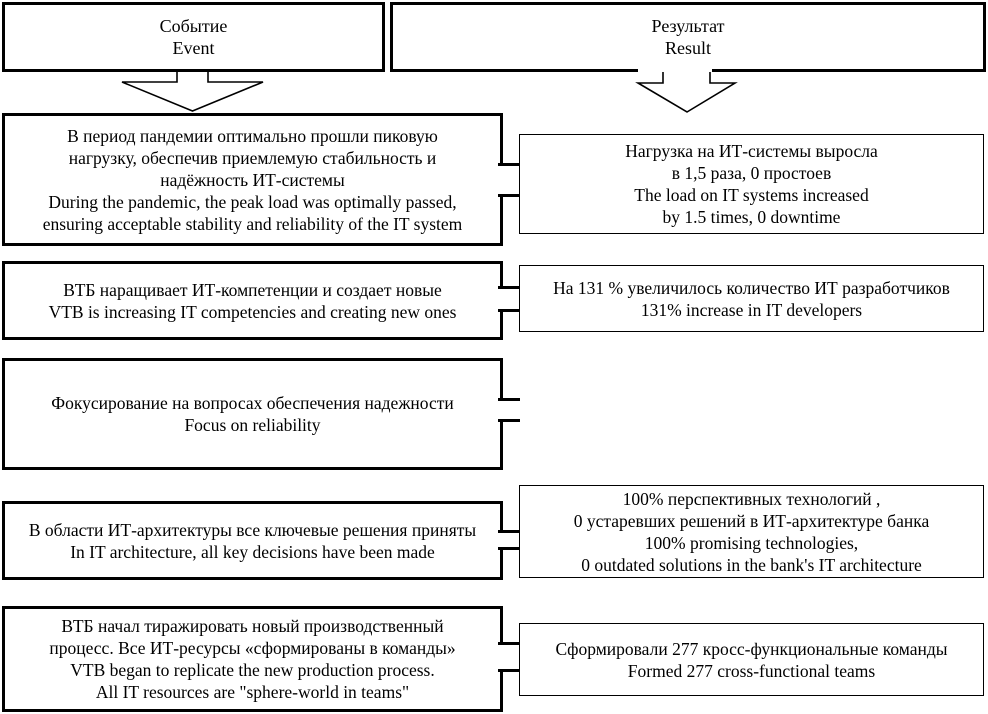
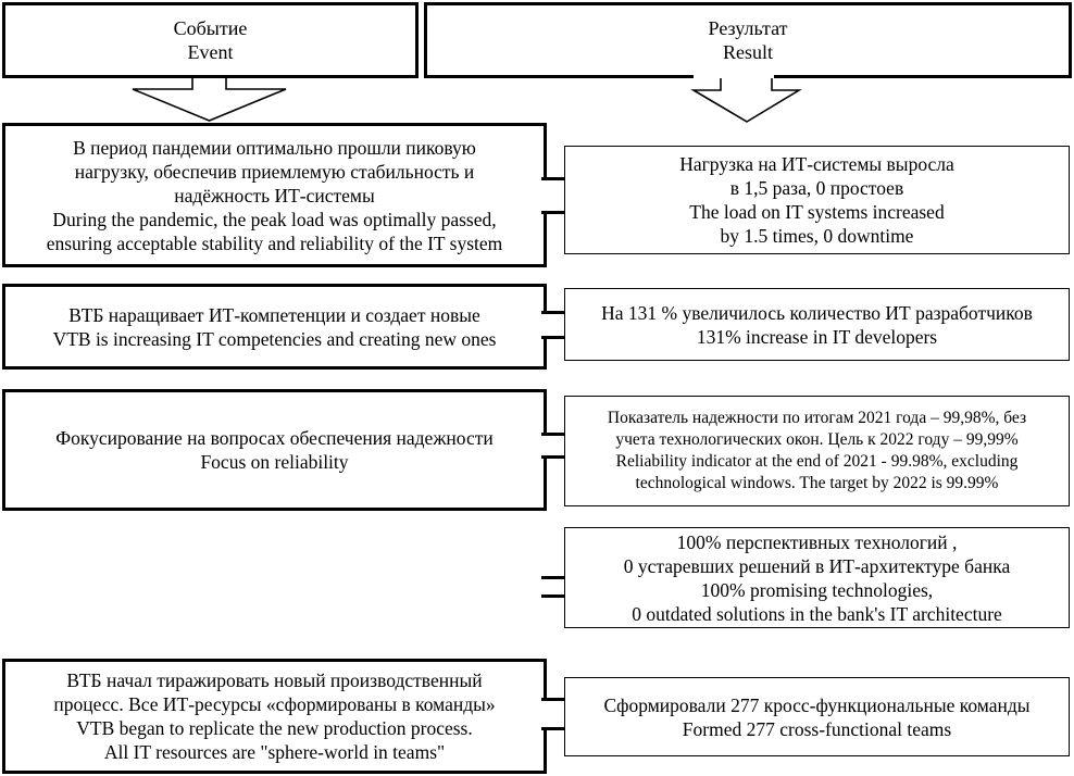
  Событие
  Event
  Результат
  Result
  В период пандемии оптимально прошли пиковую
  нагрузку, обеспечив приемлемую стабильность и
  надёжность ИТ-системы
  During the pandemic, the peak load was optimally passed,
  ensuring acceptable stability and reliability of the IT system
  ВТБ наращивает ИТ-компетенции и создает новые
  VTB is increasing IT competencies and creating new ones
  Фокусирование на вопросах обеспечения надежности
  Focus on reliability
- В области ИТ-архитектуры все ключевые решения приняты
- In IT architecture, all key decisions have been made
  ВТБ начал тиражировать новый производственный
  процесс. Все ИТ-ресурсы «сформированы в команды»
  VTB began to replicate the new production process.
  All IT resources are "sphere-world in teams"
  Нагрузка на ИТ-системы выросла
  в 1,5 раза, 0 простоев
  The load on IT systems increased
  by 1.5 times, 0 downtime
  На 131 % увеличилось количество ИТ разработчиков
  131% increase in IT developers
+ Показатель надежности по итогам 2021 года – 99,98%, без
+ учета технологических окон. Цель к 2022 году – 99,99%
+ Reliability indicator at the end of 2021 - 99.98%, excluding
+ technological windows. The target by 2022 is 99.99%
  100% перспективных технологий ,
  0 устаревших решений в ИТ-архитектуре банка
  100% promising technologies,
  0 outdated solutions in the bank's IT architecture
  Сформировали 277 кросс-функциональные команды
  Formed 277 cross-functional teams
